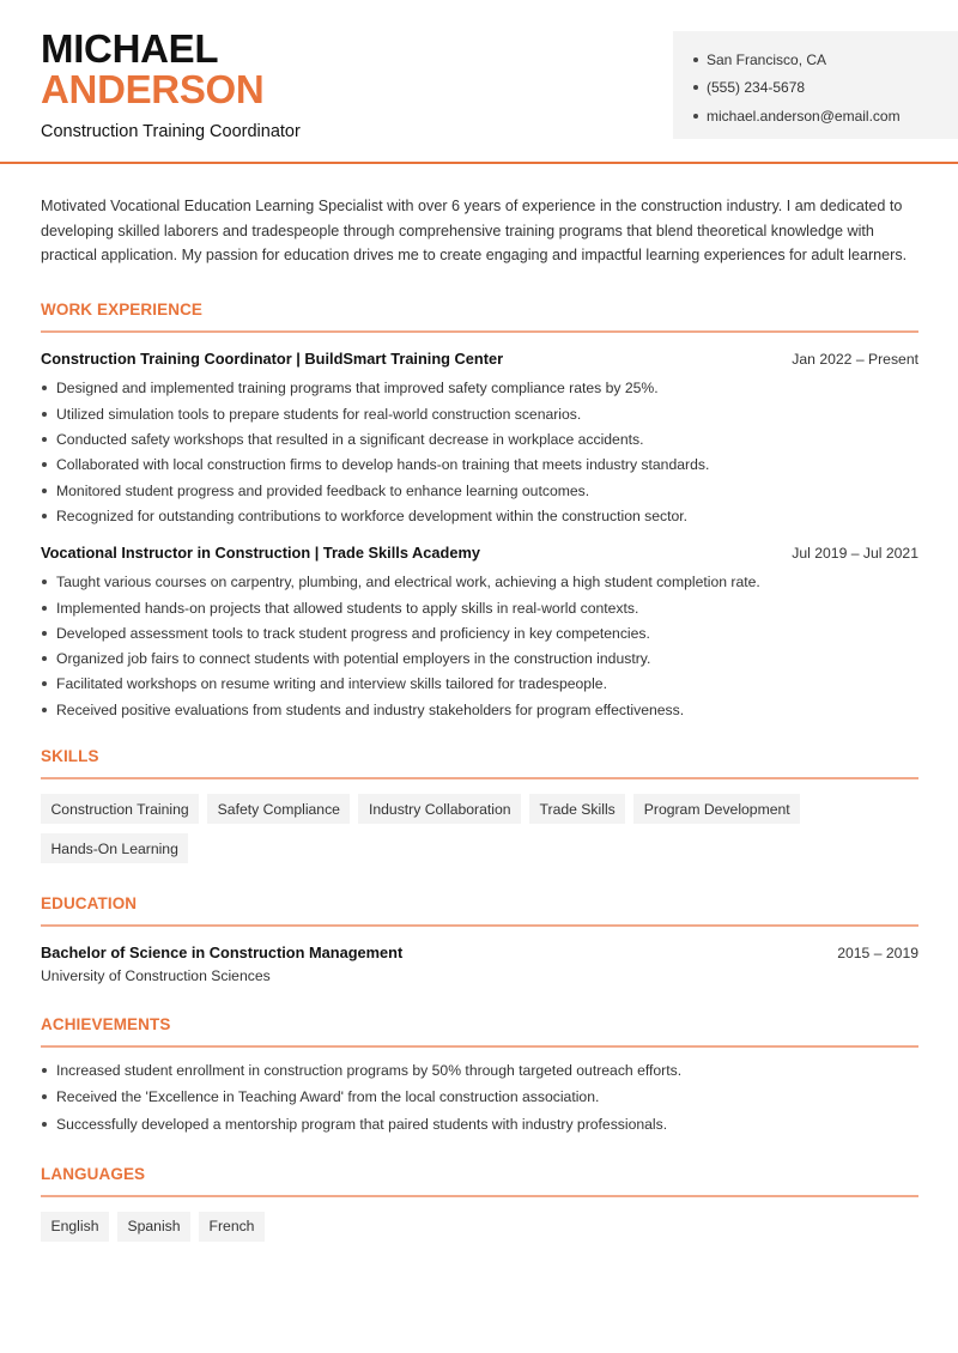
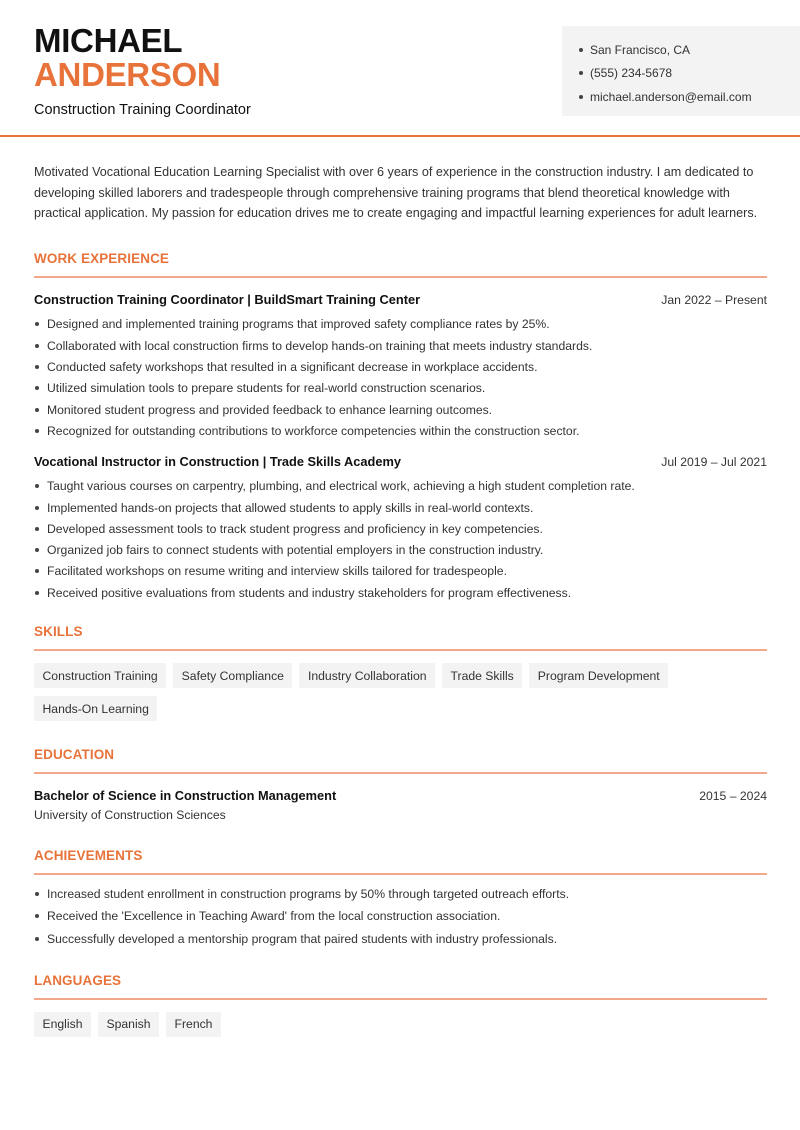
  MICHAEL
  ANDERSON
  Construction Training Coordinator
  San Francisco, CA
  (555) 234-5678
  michael.anderson@email.com
  Motivated Vocational Education Learning Specialist with over 6 years of experience in the construction industry. I am dedicated to developing skilled laborers and tradespeople through comprehensive training programs that blend theoretical knowledge with practical application. My passion for education drives me to create engaging and impactful learning experiences for adult learners.
  WORK EXPERIENCE
  Construction Training Coordinator | BuildSmart Training Center
  Jan 2022 – Present
  Designed and implemented training programs that improved safety compliance rates by 25%.
- Utilized simulation tools to prepare students for real-world construction scenarios.
+ Collaborated with local construction firms to develop hands-on training that meets industry standards.
  Conducted safety workshops that resulted in a significant decrease in workplace accidents.
- Collaborated with local construction firms to develop hands-on training that meets industry standards.
+ Utilized simulation tools to prepare students for real-world construction scenarios.
  Monitored student progress and provided feedback to enhance learning outcomes.
- Recognized for outstanding contributions to workforce development within the construction sector.
+ Recognized for outstanding contributions to workforce competencies within the construction sector.
  Vocational Instructor in Construction | Trade Skills Academy
  Jul 2019 – Jul 2021
  Taught various courses on carpentry, plumbing, and electrical work, achieving a high student completion rate.
  Implemented hands-on projects that allowed students to apply skills in real-world contexts.
  Developed assessment tools to track student progress and proficiency in key competencies.
  Organized job fairs to connect students with potential employers in the construction industry.
  Facilitated workshops on resume writing and interview skills tailored for tradespeople.
  Received positive evaluations from students and industry stakeholders for program effectiveness.
  SKILLS
  Construction Training
  Safety Compliance
  Industry Collaboration
  Trade Skills
  Program Development
  Hands-On Learning
  EDUCATION
  Bachelor of Science in Construction Management
- 2015 – 2019
+ 2015 – 2024
  University of Construction Sciences
  ACHIEVEMENTS
  Increased student enrollment in construction programs by 50% through targeted outreach efforts.
  Received the 'Excellence in Teaching Award' from the local construction association.
  Successfully developed a mentorship program that paired students with industry professionals.
  LANGUAGES
  English
  Spanish
  French
